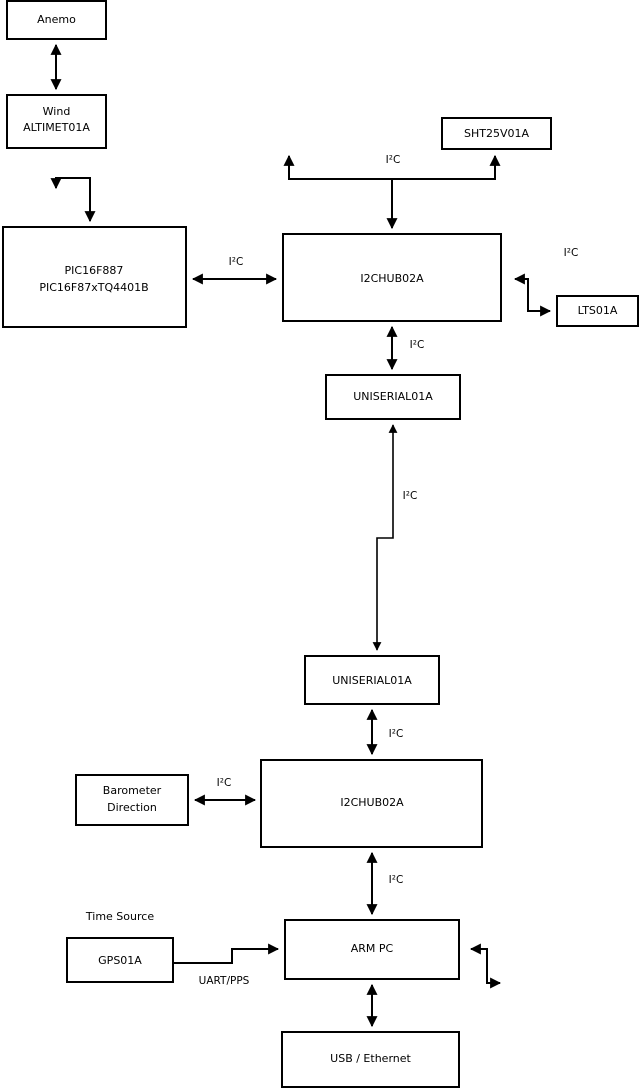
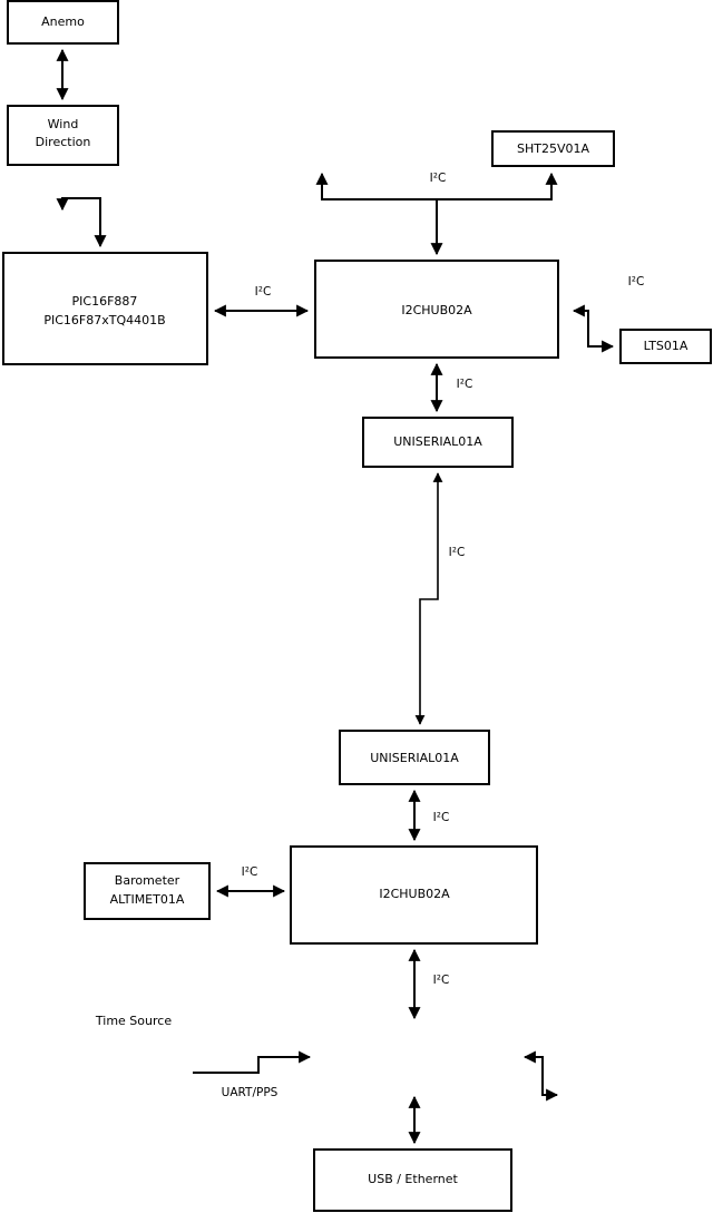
  I²C
  I²C
  I²C
  I²C
  I²C
  I²C
  I²C
  I²C
  UART/PPS
  Anemo
  Wind
- ALTIMET01A
+ Direction
  PIC16F887
  PIC16F87xTQ4401B
  SHT25V01A
  I2CHUB02A
  LTS01A
  UNISERIAL01A
  UNISERIAL01A
  I2CHUB02A
  Barometer
- Direction
+ ALTIMET01A
- GPS01A
- ARM PC
  USB / Ethernet
  Time Source
